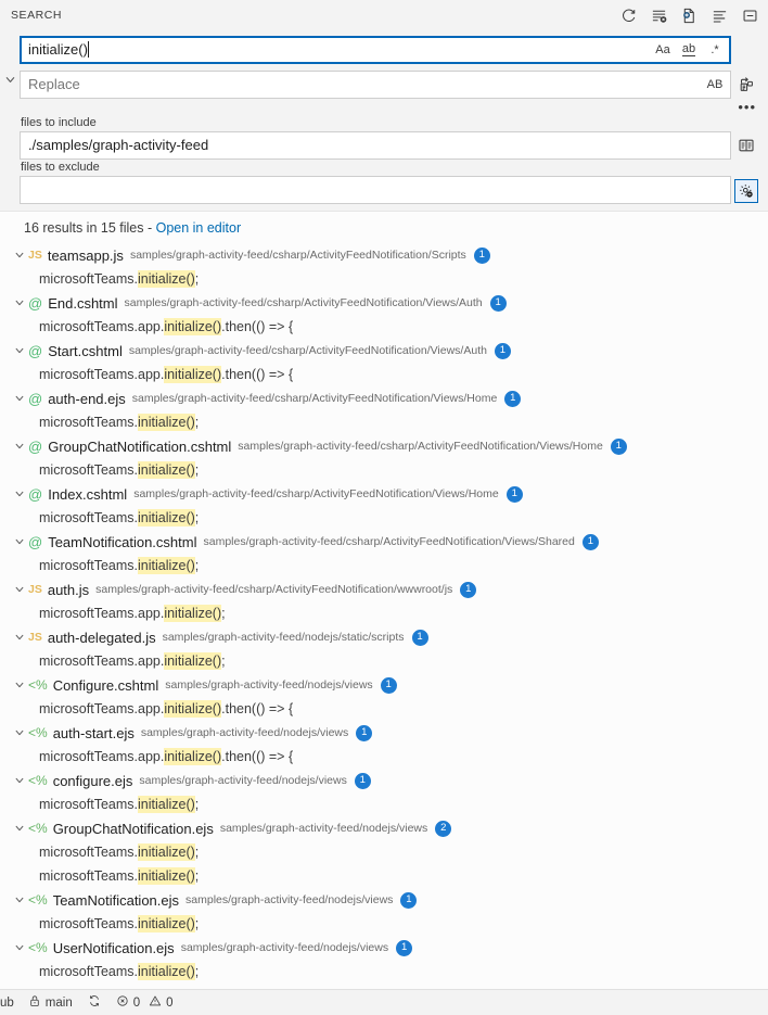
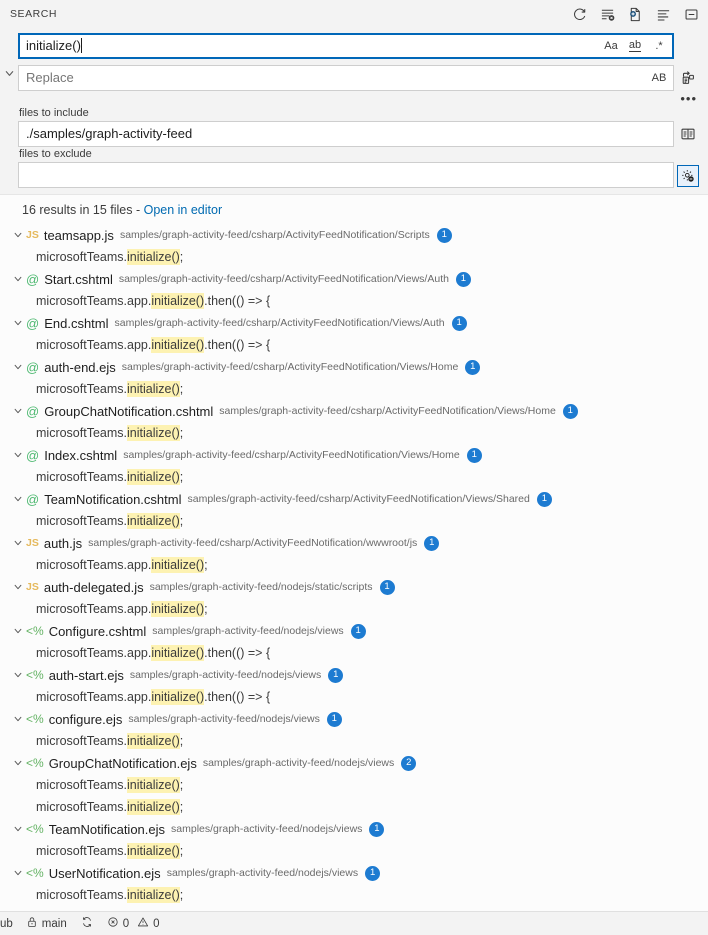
  SEARCH
  initialize()
  Aa
  ab
  .*
  Replace
  AB
  •••
  files to include
  ./samples/graph-activity-feed
  files to exclude
  16 results in 15 files - Open in editor
  JS
  teamsapp.js
  samples/graph-activity-feed/csharp/ActivityFeedNotification/Scripts
  1
  microsoftTeams.
  initialize()
  ;
  @
- End.cshtml
+ Start.cshtml
  samples/graph-activity-feed/csharp/ActivityFeedNotification/Views/Auth
  1
  microsoftTeams.app.
  initialize()
  .then(() => {
  @
- Start.cshtml
+ End.cshtml
  samples/graph-activity-feed/csharp/ActivityFeedNotification/Views/Auth
  1
  microsoftTeams.app.
  initialize()
  .then(() => {
  @
  auth-end.ejs
  samples/graph-activity-feed/csharp/ActivityFeedNotification/Views/Home
  1
  microsoftTeams.
  initialize()
  ;
  @
  GroupChatNotification.cshtml
  samples/graph-activity-feed/csharp/ActivityFeedNotification/Views/Home
  1
  microsoftTeams.
  initialize()
  ;
  @
  Index.cshtml
  samples/graph-activity-feed/csharp/ActivityFeedNotification/Views/Home
  1
  microsoftTeams.
  initialize()
  ;
  @
  TeamNotification.cshtml
  samples/graph-activity-feed/csharp/ActivityFeedNotification/Views/Shared
  1
  microsoftTeams.
  initialize()
  ;
  JS
  auth.js
  samples/graph-activity-feed/csharp/ActivityFeedNotification/wwwroot/js
  1
  microsoftTeams.app.
  initialize()
  ;
  JS
  auth-delegated.js
  samples/graph-activity-feed/nodejs/static/scripts
  1
  microsoftTeams.app.
  initialize()
  ;
  <%
  Configure.cshtml
  samples/graph-activity-feed/nodejs/views
  1
  microsoftTeams.app.
  initialize()
  .then(() => {
  <%
  auth-start.ejs
  samples/graph-activity-feed/nodejs/views
  1
  microsoftTeams.app.
  initialize()
  .then(() => {
  <%
  configure.ejs
  samples/graph-activity-feed/nodejs/views
  1
  microsoftTeams.
  initialize()
  ;
  <%
  GroupChatNotification.ejs
  samples/graph-activity-feed/nodejs/views
  2
  microsoftTeams.
  initialize()
  ;
  microsoftTeams.
  initialize()
  ;
  <%
  TeamNotification.ejs
  samples/graph-activity-feed/nodejs/views
  1
  microsoftTeams.
  initialize()
  ;
  <%
  UserNotification.ejs
  samples/graph-activity-feed/nodejs/views
  1
  microsoftTeams.
  initialize()
  ;
  ub
  main
  0
  0
